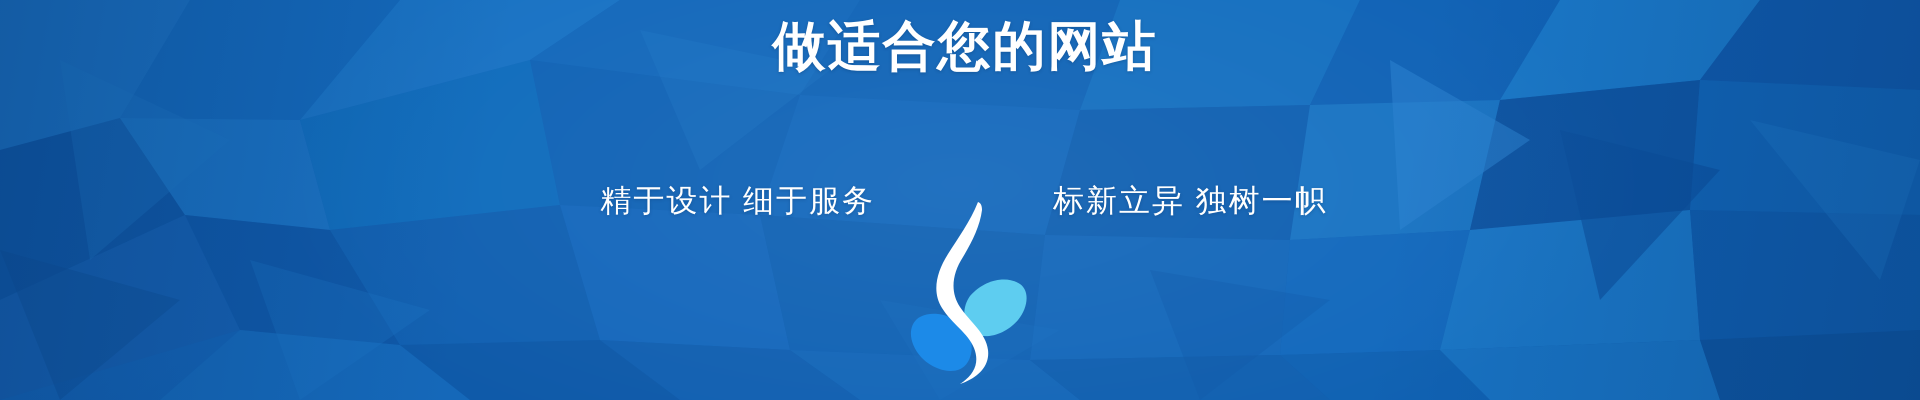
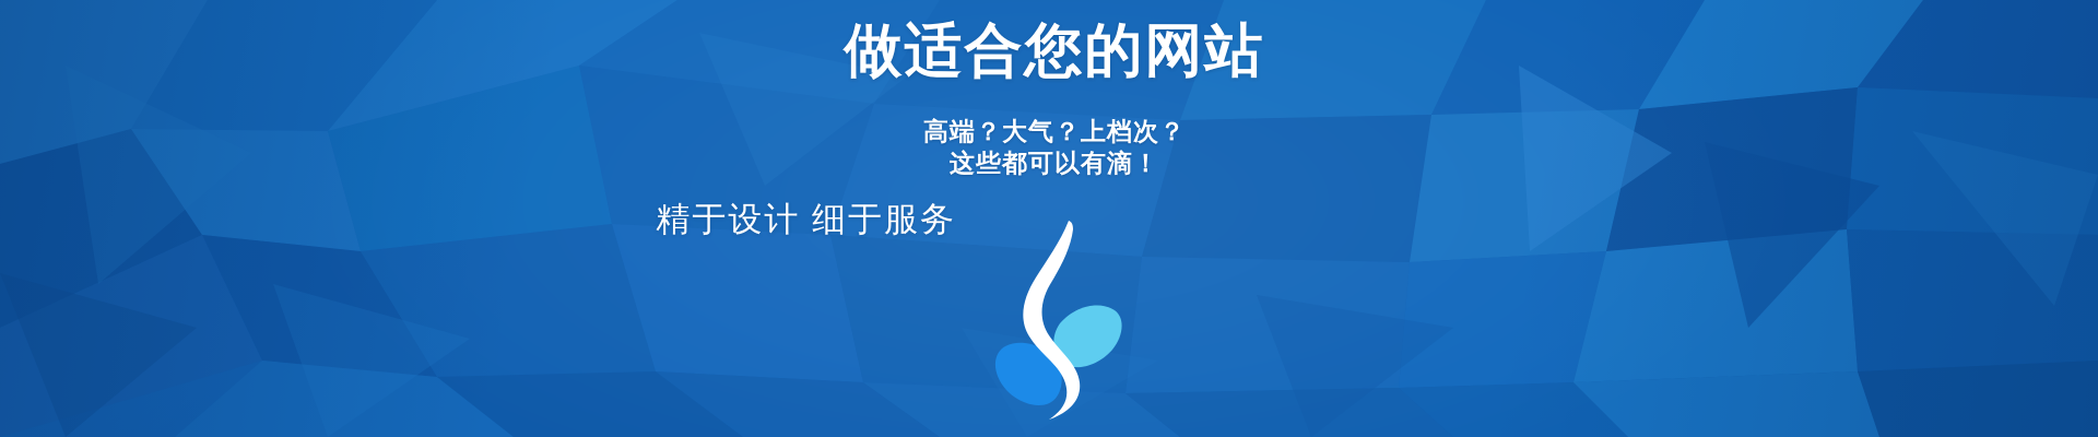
  做适合您的网站
+ 高端？大气？上档次？
+ 这些都可以有滴！
  精于设计 细于服务
- 标新立异 独树一帜
